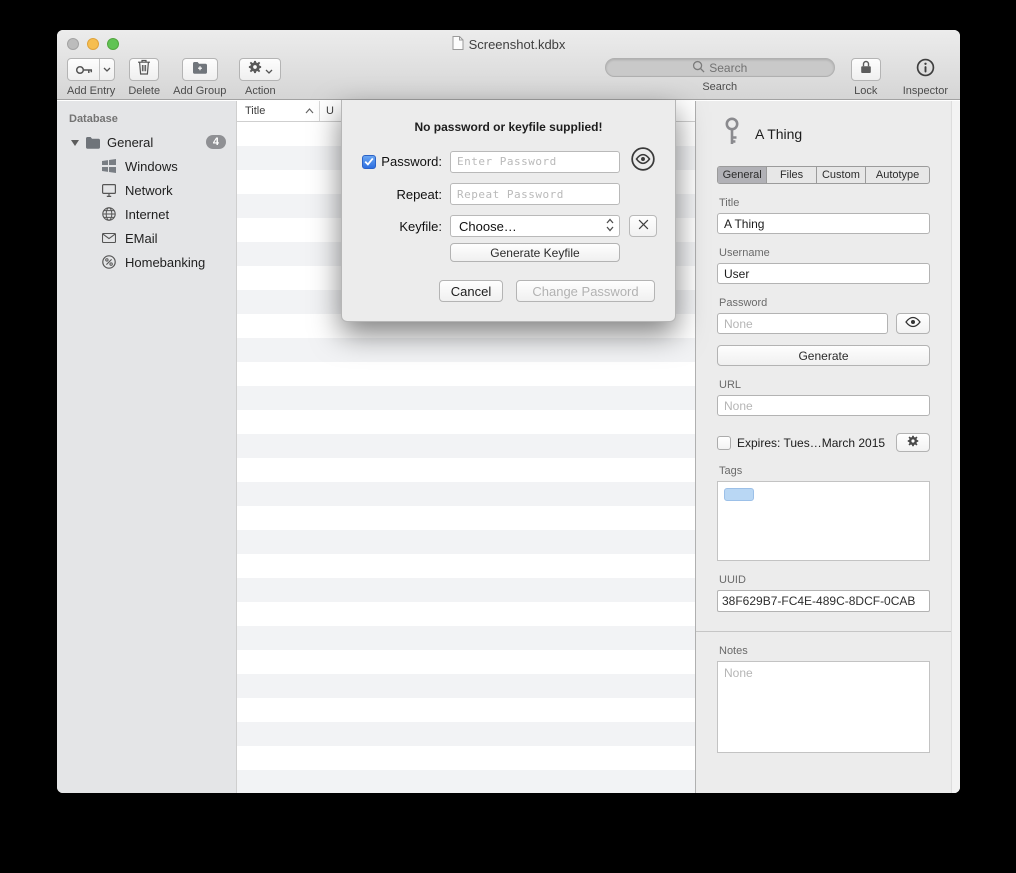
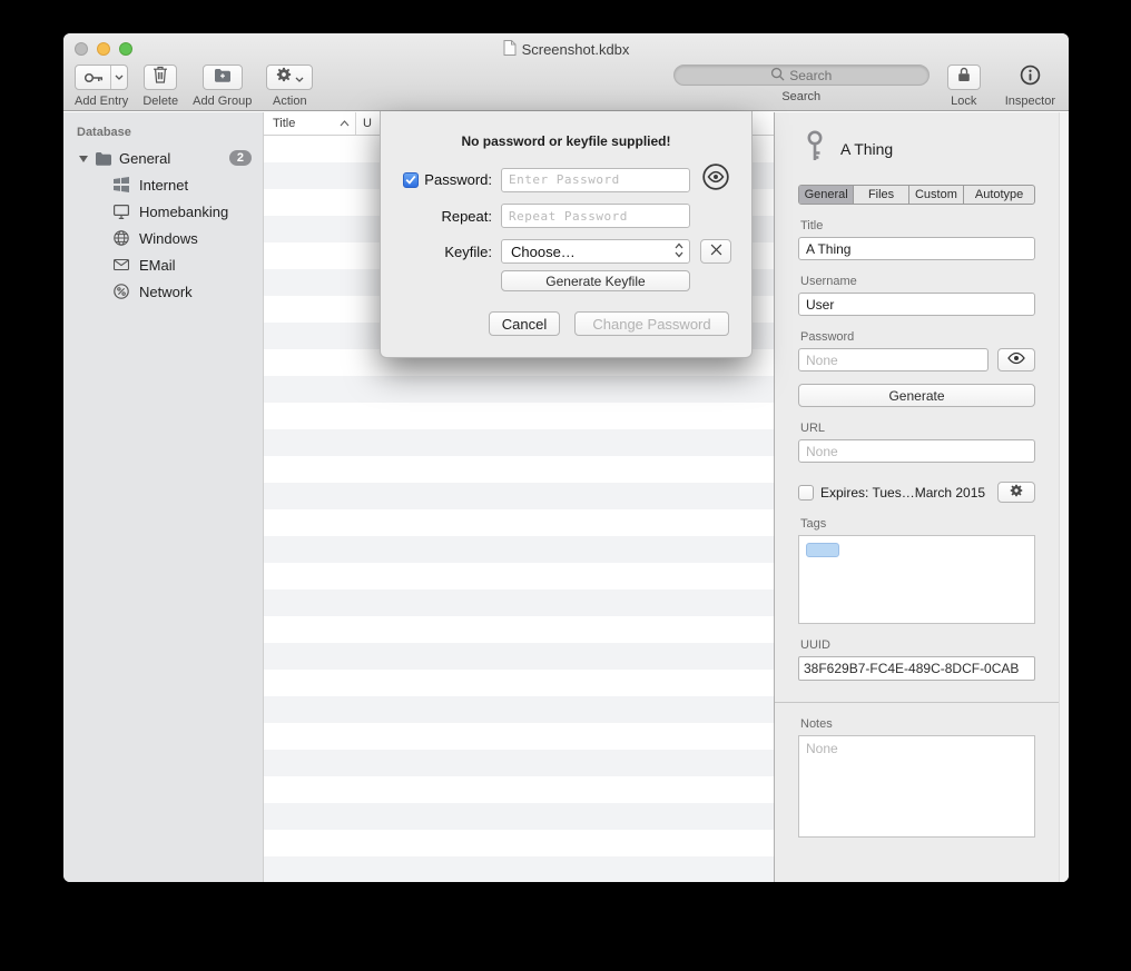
  Screenshot.kdbx
  Add Entry
  Delete
  Add Group
  Action
  Search
  Search
  Lock
  Inspector
  Database
  General
- 4
+ 2
- Windows
+ Internet
- Network
+ Homebanking
- Internet
+ Windows
  EMail
- Homebanking
+ Network
  Title
  U
  A Thing
  General
  Files
  Custom
  Autotype
  Title
  A Thing
  Username
  User
  Password
  None
  Generate
  URL
  None
  Expires: Tues…March 2015
  Tags
  UUID
  38F629B7-FC4E-489C-8DCF-0CAB
  Notes
  None
  No password or keyfile supplied!
  Password:
  Enter Password
  Repeat:
  Repeat Password
  Keyfile:
  Choose…
  Generate Keyfile
  Cancel
  Change Password
